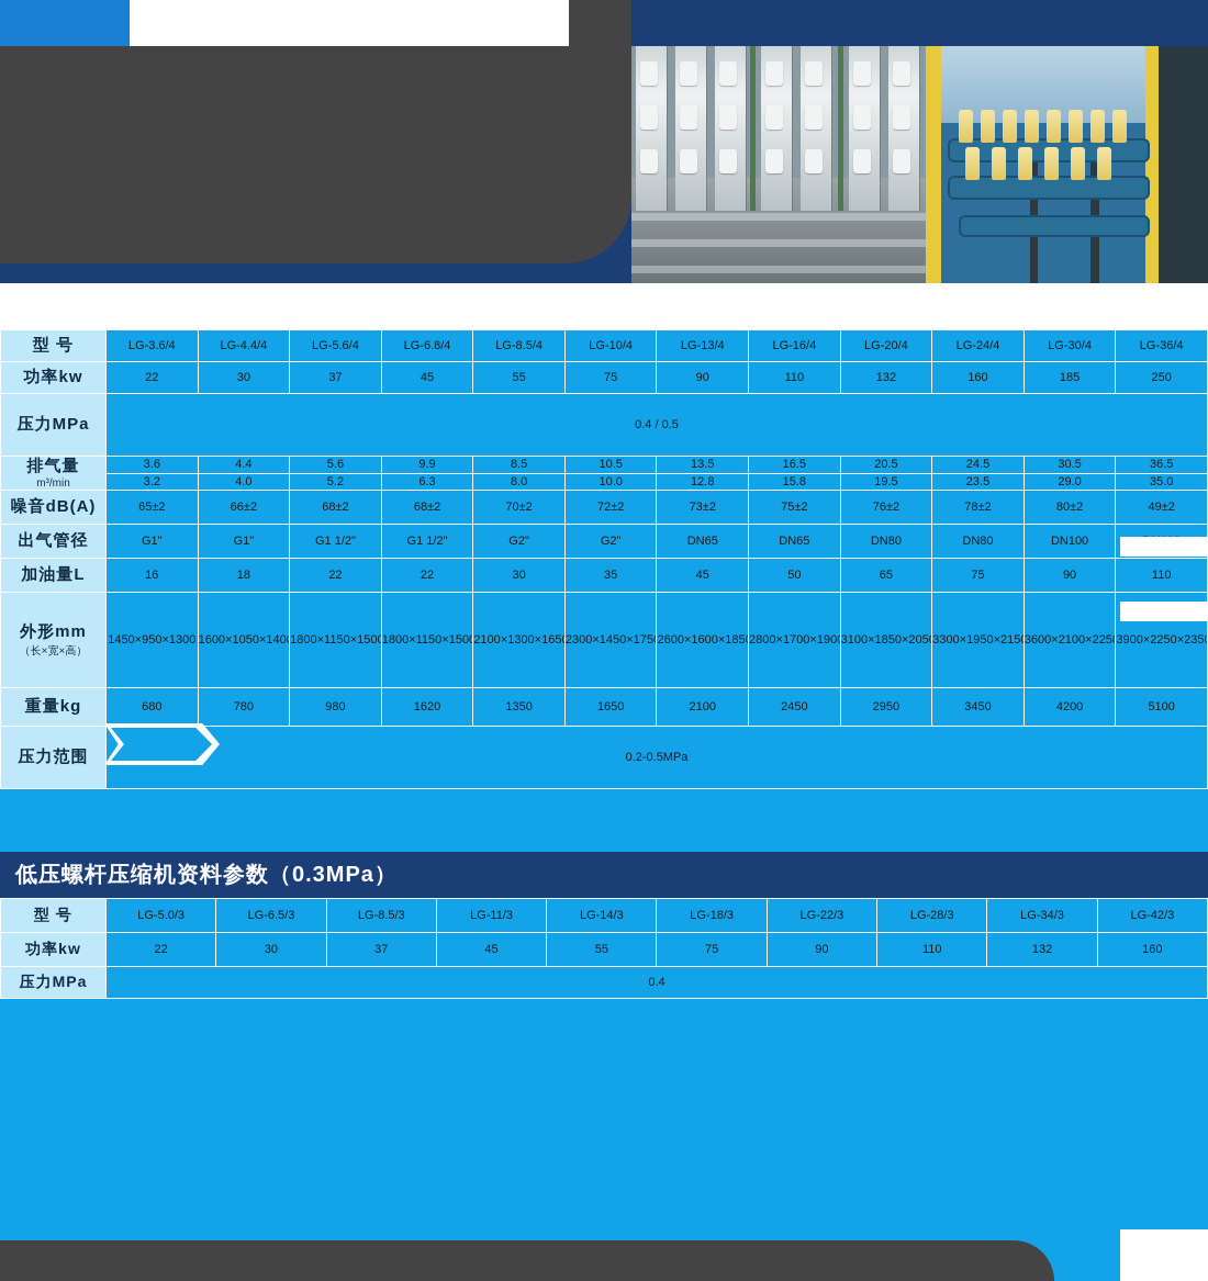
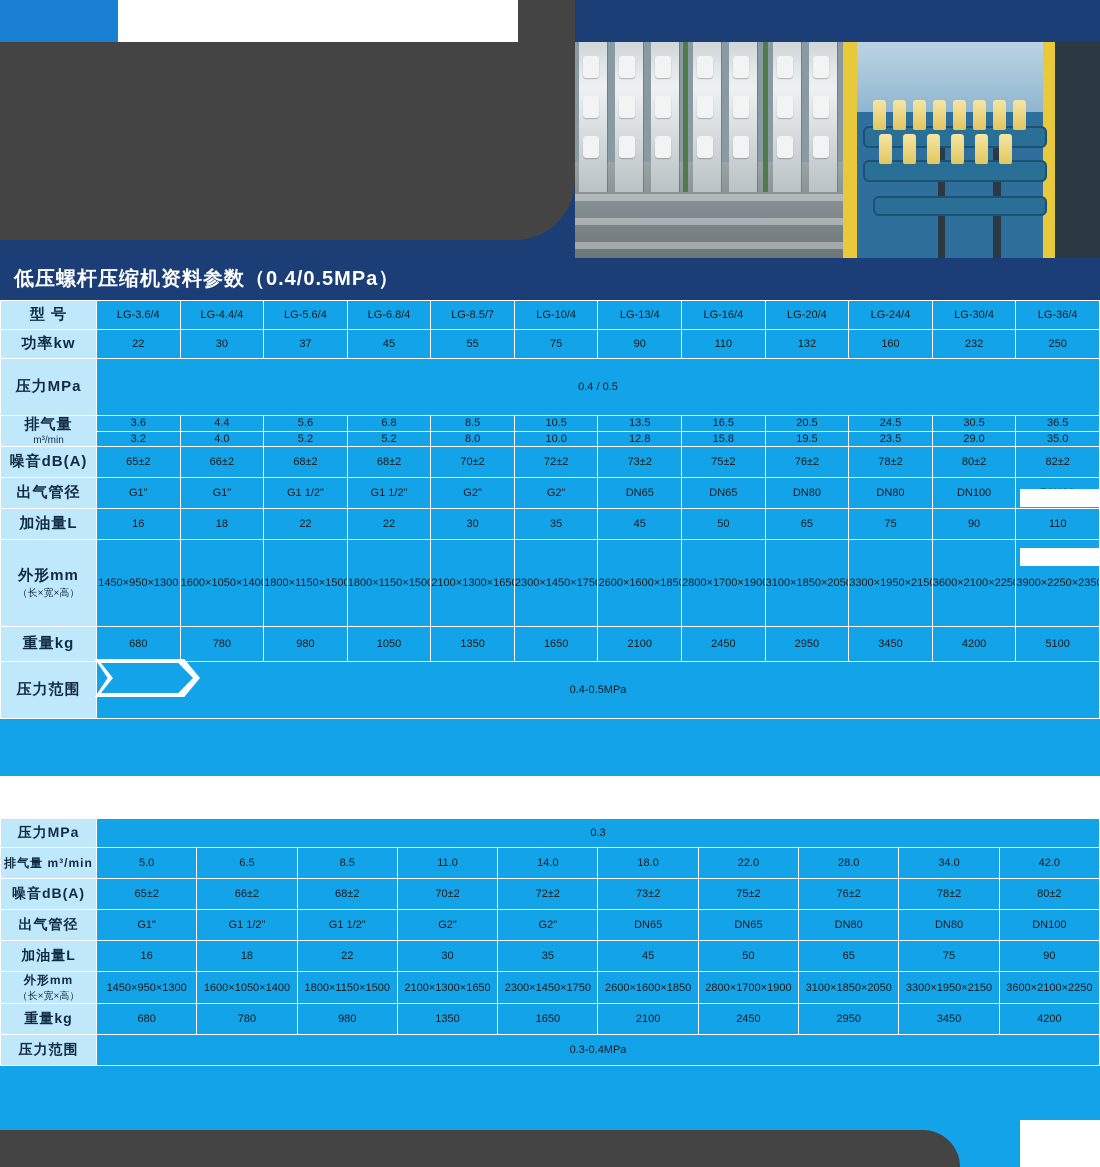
+ 低压螺杆压缩机资料参数（0.4/0.5MPa）
- 型 号	LG-3.6/4	LG-4.4/4	LG-5.6/4	LG-6.8/4	LG-8.5/4	LG-10/4	LG-13/4	LG-16/4	LG-20/4	LG-24/4	LG-30/4	LG-36/4
+ 型 号	LG-3.6/4	LG-4.4/4	LG-5.6/4	LG-6.8/4	LG-8.5/7	LG-10/4	LG-13/4	LG-16/4	LG-20/4	LG-24/4	LG-30/4	LG-36/4
- 功率kw	22	30	37	45	55	75	90	110	132	160	185	250
+ 功率kw	22	30	37	45	55	75	90	110	132	160	232	250
  压力MPa	0.4 / 0.5
- 排气量m³/min	3.6	4.4	5.6	9.9	8.5	10.5	13.5	16.5	20.5	24.5	30.5	36.5
+ 排气量m³/min	3.6	4.4	5.6	6.8	8.5	10.5	13.5	16.5	20.5	24.5	30.5	36.5
- 3.2	4.0	5.2	6.3	8.0	10.0	12.8	15.8	19.5	23.5	29.0	35.0
+ 3.2	4.0	5.2	5.2	8.0	10.0	12.8	15.8	19.5	23.5	29.0	35.0
- 噪音dB(A)	65±2	66±2	68±2	68±2	70±2	72±2	73±2	75±2	76±2	78±2	80±2	49±2
+ 噪音dB(A)	65±2	66±2	68±2	68±2	70±2	72±2	73±2	75±2	76±2	78±2	80±2	82±2
  出气管径	G1"	G1"	G1 1/2"	G1 1/2"	G2"	G2"	DN65	DN65	DN80	DN80	DN100
  加油量L	16	18	22	22	30	35	45	50	65	75	90	110
  外形mm（长×宽×高）	1450×950×1300	1600×1050×140	1800×1150×1500	1800×1150×1500	2100×1300×165	2300×1450×175	2600×1600×185	2800×1700×190	3100×1850×205	3300×1950×215	3600×2100×225	3900×2250×235
- 重量kg	680	780	980	1620	1350	1650	2100	2450	2950	3450	4200	5100
+ 重量kg	680	780	980	1050	1350	1650	2100	2450	2950	3450	4200	5100
- 压力范围	0.2-0.5MPa
+ 压力范围	0.4-0.5MPa
- 低压螺杆压缩机资料参数（0.3MPa）
- 型 号	LG-5.0/3	LG-6.5/3	LG-8.5/3	LG-11/3	LG-14/3	LG-18/3	LG-22/3	LG-28/3	LG-34/3	LG-42/3
- 功率kw	22	30	37	45	55	75	90	110	132	160
- 压力MPa	0.4
+ 压力MPa	0.3
+ 排气量 m³/min	5.0	6.5	8.5	11.0	14.0	18.0	22.0	28.0	34.0	42.0
+ 噪音dB(A)	65±2	66±2	68±2	70±2	72±2	73±2	75±2	76±2	78±2	80±2
+ 出气管径	G1"	G1 1/2"	G1 1/2"	G2"	G2"	DN65	DN65	DN80	DN80	DN100
+ 加油量L	16	18	22	30	35	45	50	65	75	90
+ 外形mm（长×宽×高）	1450×950×1300	1600×1050×1400	1800×1150×1500	2100×1300×1650	2300×1450×1750	2600×1600×1850	2800×1700×1900	3100×1850×2050	3300×1950×2150	3600×2100×2250
+ 重量kg	680	780	980	1350	1650	2100	2450	2950	3450	4200
+ 压力范围	0.3-0.4MPa
